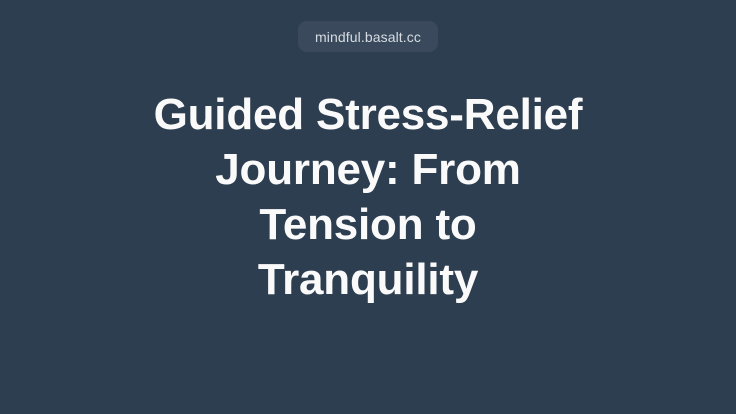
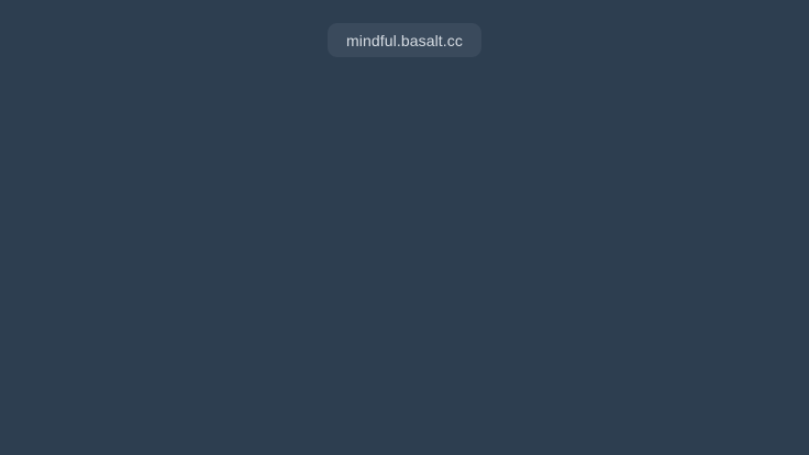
  mindful.basalt.cc
- Guided Stress-Relief Journey: From Tension to Tranquility
